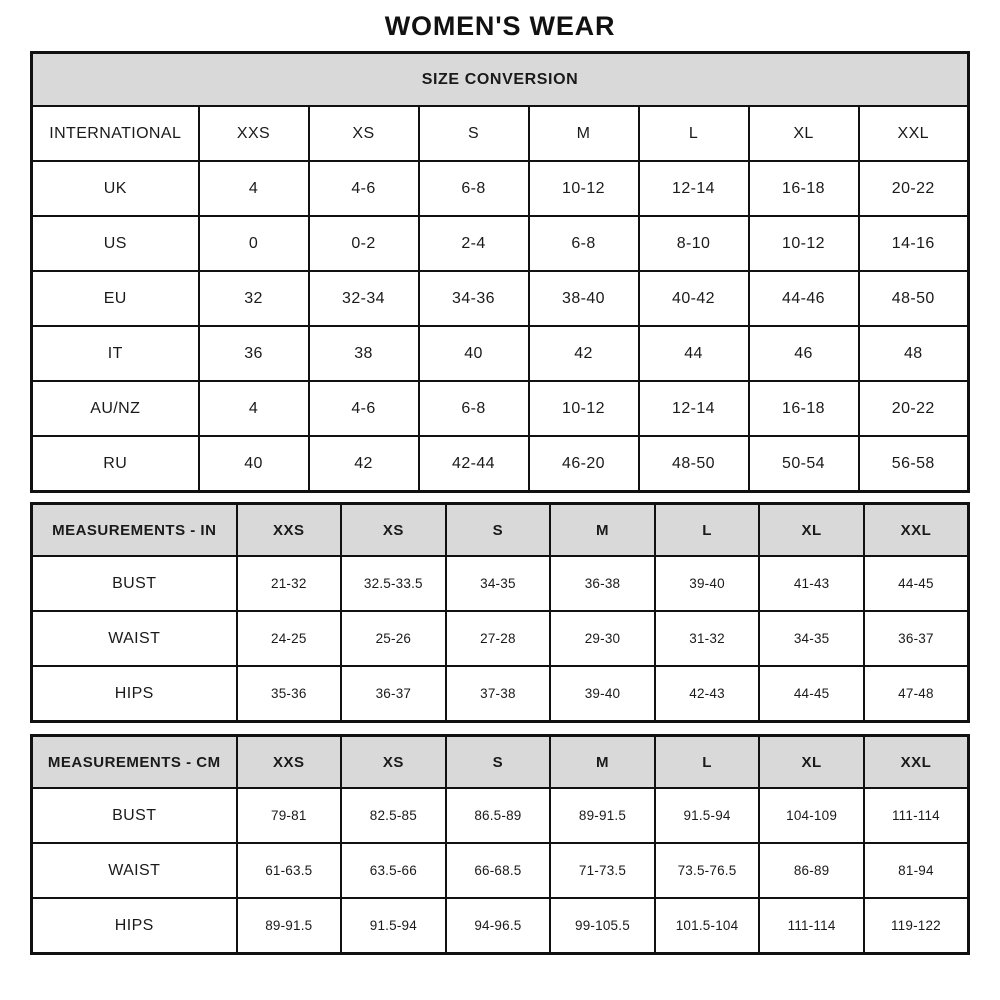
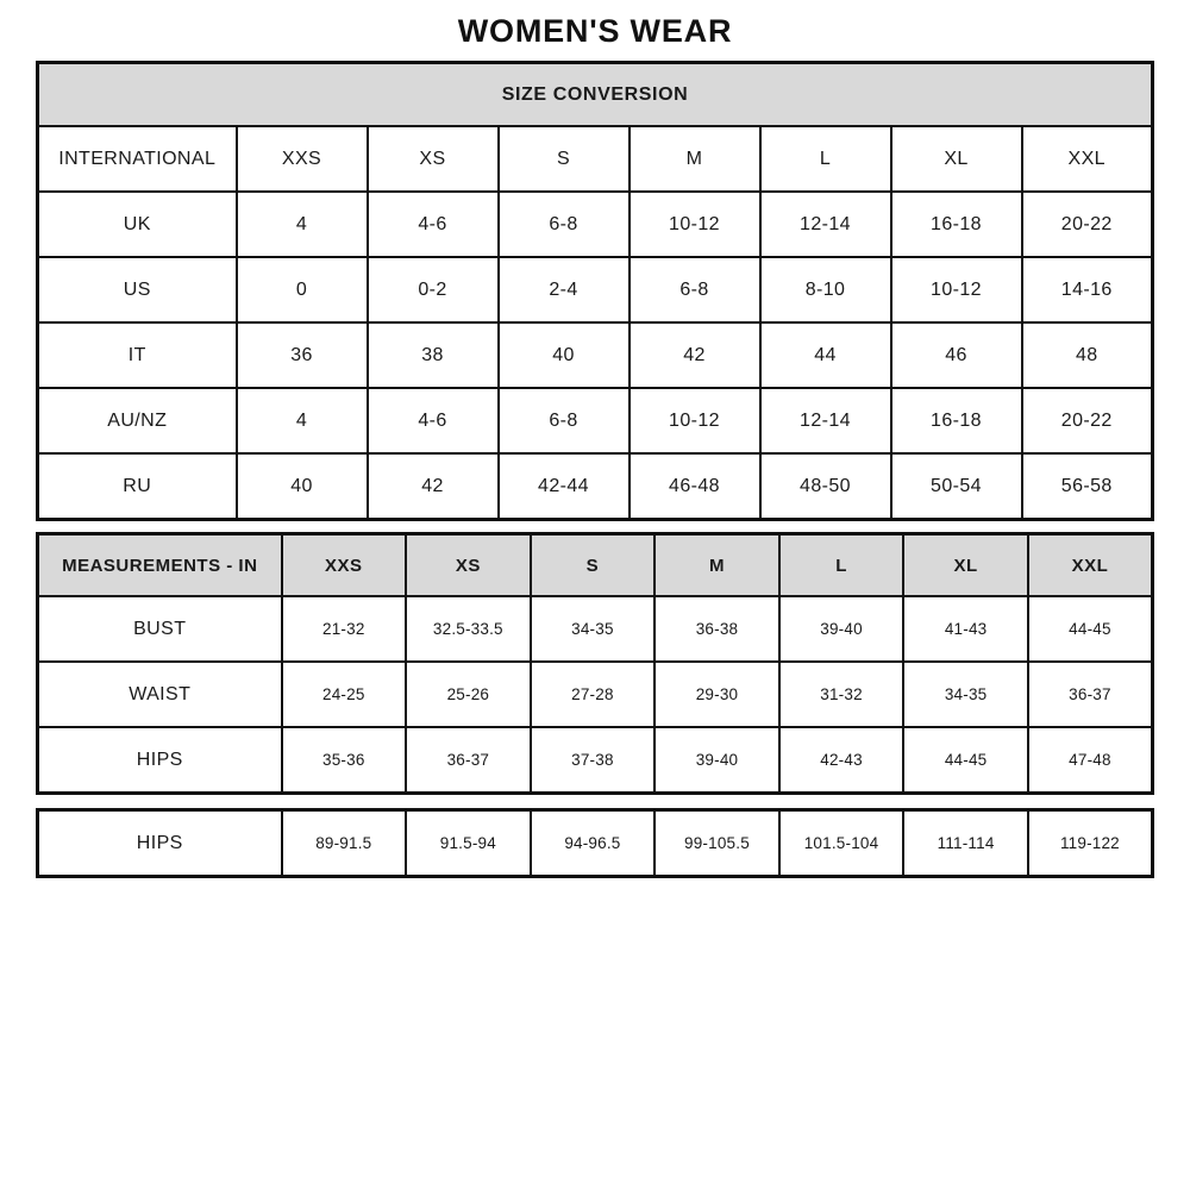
  WOMEN'S WEAR
  SIZE CONVERSION
  INTERNATIONAL	XXS	XS	S	M	L	XL	XXL
  UK	4	4-6	6-8	10-12	12-14	16-18	20-22
  US	0	0-2	2-4	6-8	8-10	10-12	14-16
- EU	32	32-34	34-36	38-40	40-42	44-46	48-50
  IT	36	38	40	42	44	46	48
  AU/NZ	4	4-6	6-8	10-12	12-14	16-18	20-22
- RU	40	42	42-44	46-20	48-50	50-54	56-58
+ RU	40	42	42-44	46-48	48-50	50-54	56-58
  MEASUREMENTS - IN	XXS	XS	S	M	L	XL	XXL
  BUST	21-32	32.5-33.5	34-35	36-38	39-40	41-43	44-45
  WAIST	24-25	25-26	27-28	29-30	31-32	34-35	36-37
  HIPS	35-36	36-37	37-38	39-40	42-43	44-45	47-48
- MEASUREMENTS - CM	XXS	XS	S	M	L	XL	XXL
- BUST	79-81	82.5-85	86.5-89	89-91.5	91.5-94	104-109	111-114
- WAIST	61-63.5	63.5-66	66-68.5	71-73.5	73.5-76.5	86-89	81-94
  HIPS	89-91.5	91.5-94	94-96.5	99-105.5	101.5-104	111-114	119-122
